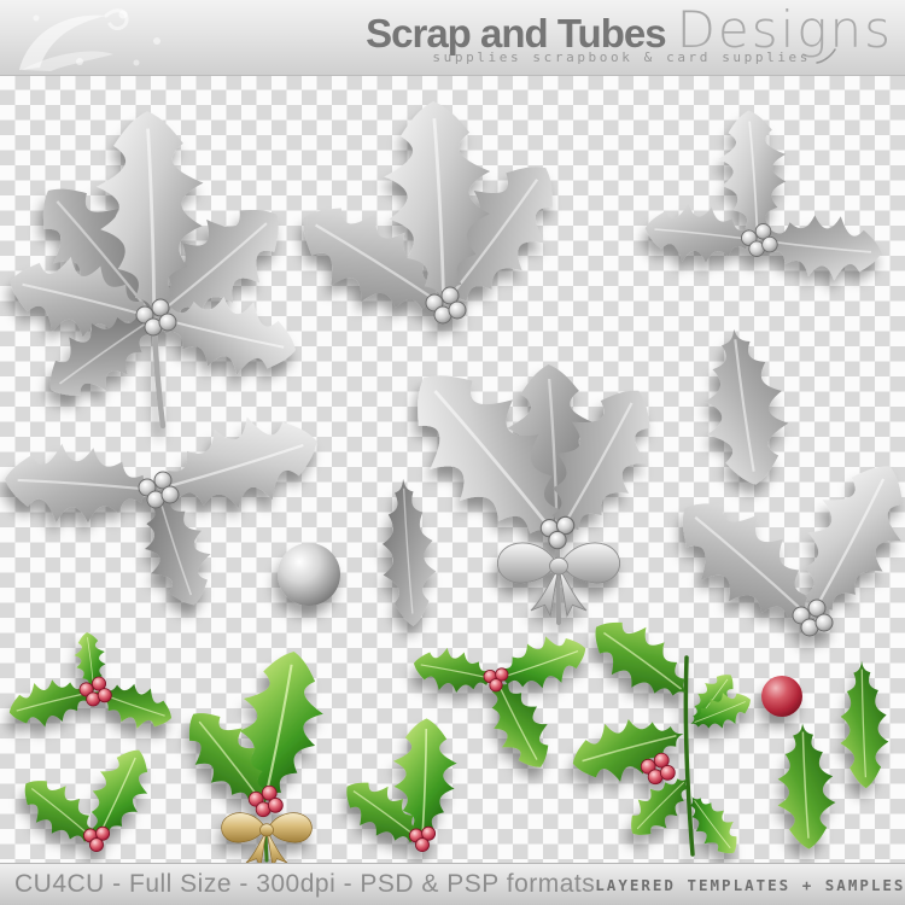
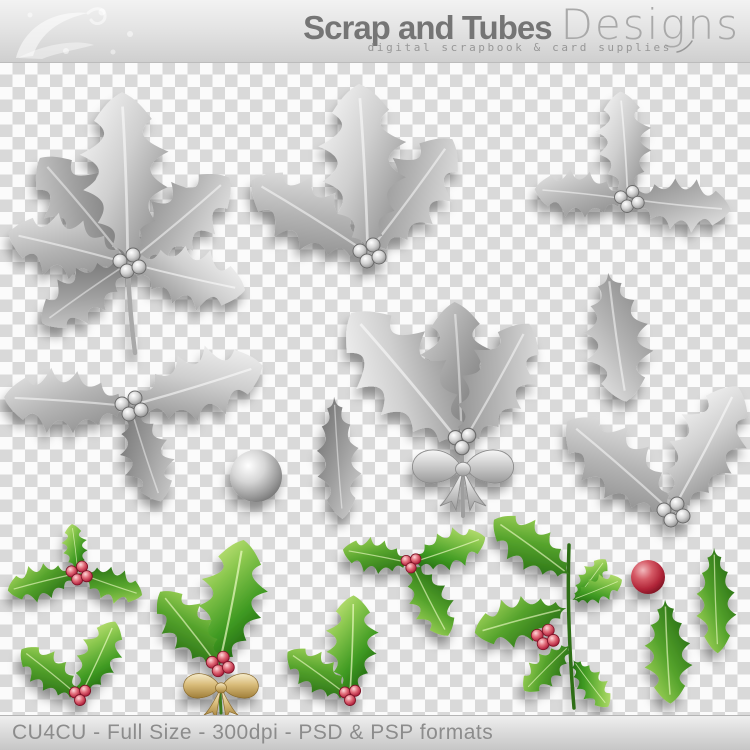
  Scrap and Tubes
  Designs
- supplies scrapbook & card supplies
+ digital scrapbook & card supplies
  CU4CU - Full Size - 300dpi - PSD & PSP formats
- LAYERED TEMPLATES + SAMPLES
